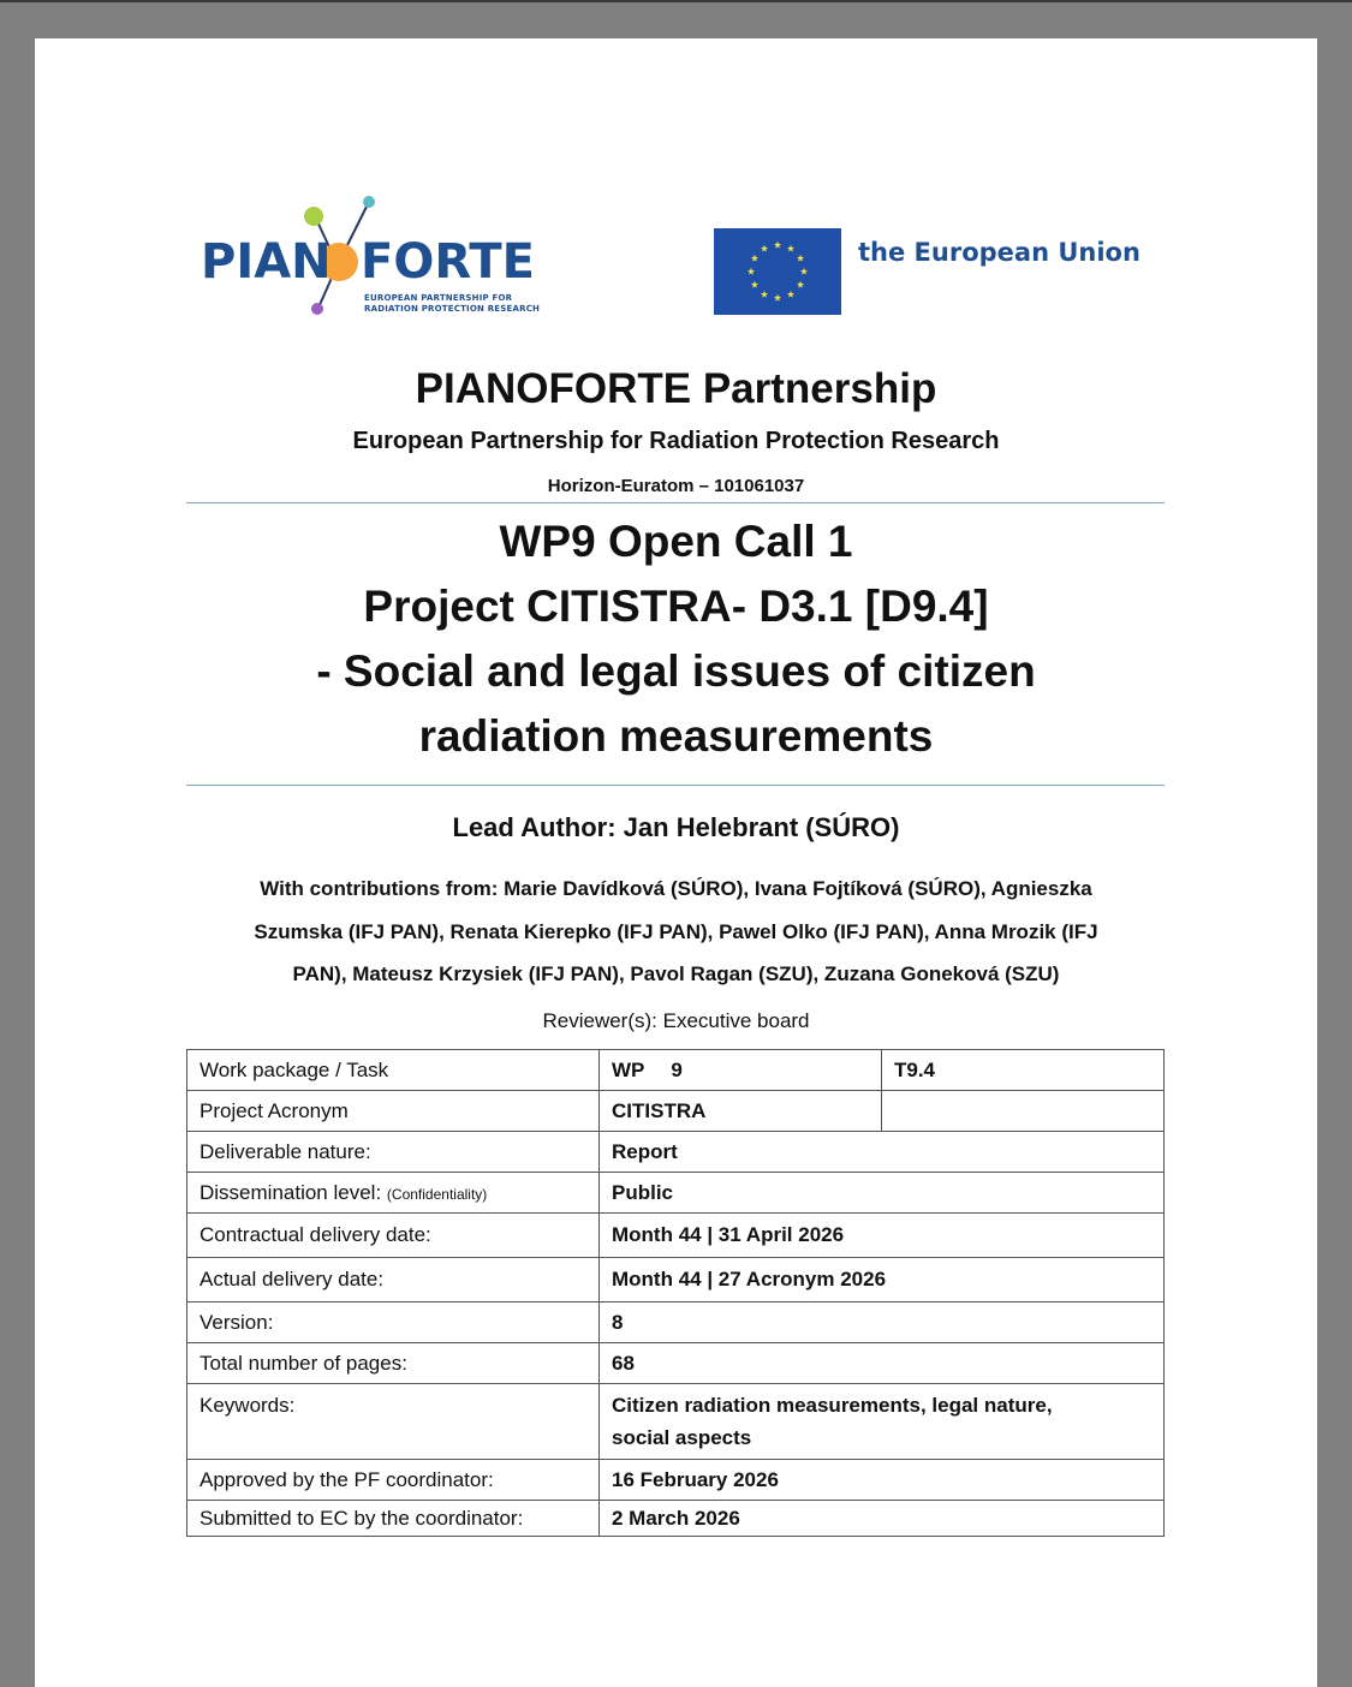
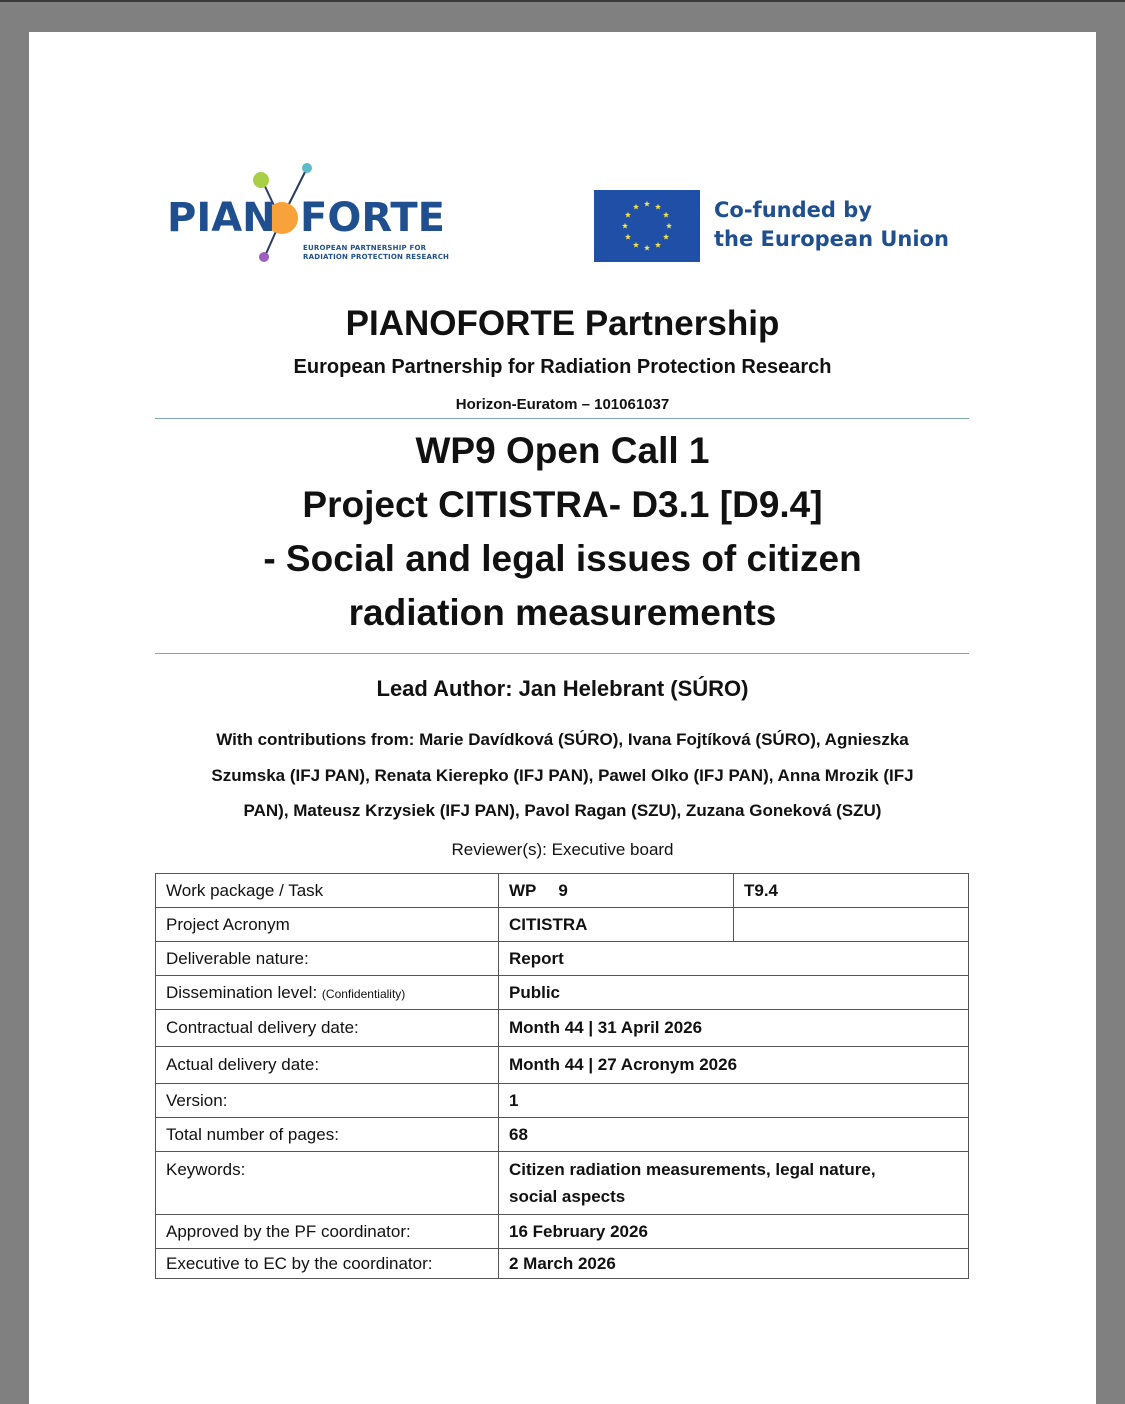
  PIAN
  FORTE
  EUROPEAN PARTNERSHIP FOR
  RADIATION PROTECTION RESEARCH
+ Co-funded by
  the European Union
  PIANOFORTE Partnership
  European Partnership for Radiation Protection Research
  Horizon-Euratom – 101061037
  WP9 Open Call 1
  Project CITISTRA- D3.1 [D9.4]
  - Social and legal issues of citizen
  radiation measurements
  Lead Author: Jan Helebrant (SÚRO)
  With contributions from: Marie Davídková (SÚRO), Ivana Fojtíková (SÚRO), Agnieszka
  Szumska (IFJ PAN), Renata Kierepko (IFJ PAN), Pawel Olko (IFJ PAN), Anna Mrozik (IFJ
  PAN), Mateusz Krzysiek (IFJ PAN), Pavol Ragan (SZU), Zuzana Goneková (SZU)
  Reviewer(s): Executive board
  Work package / Task	WP 9	T9.4
  Project Acronym	CITISTRA
  Deliverable nature:	Report
  Dissemination level: (Confidentiality)	Public
  Contractual delivery date:	Month 44 | 31 April 2026
  Actual delivery date:	Month 44 | 27 Acronym 2026
- Version:	8
+ Version:	1
  Total number of pages:	68
  Keywords:	Citizen radiation measurements, legal nature, social aspects
  Approved by the PF coordinator:	16 February 2026
- Submitted to EC by the coordinator:	2 March 2026
+ Executive to EC by the coordinator:	2 March 2026
